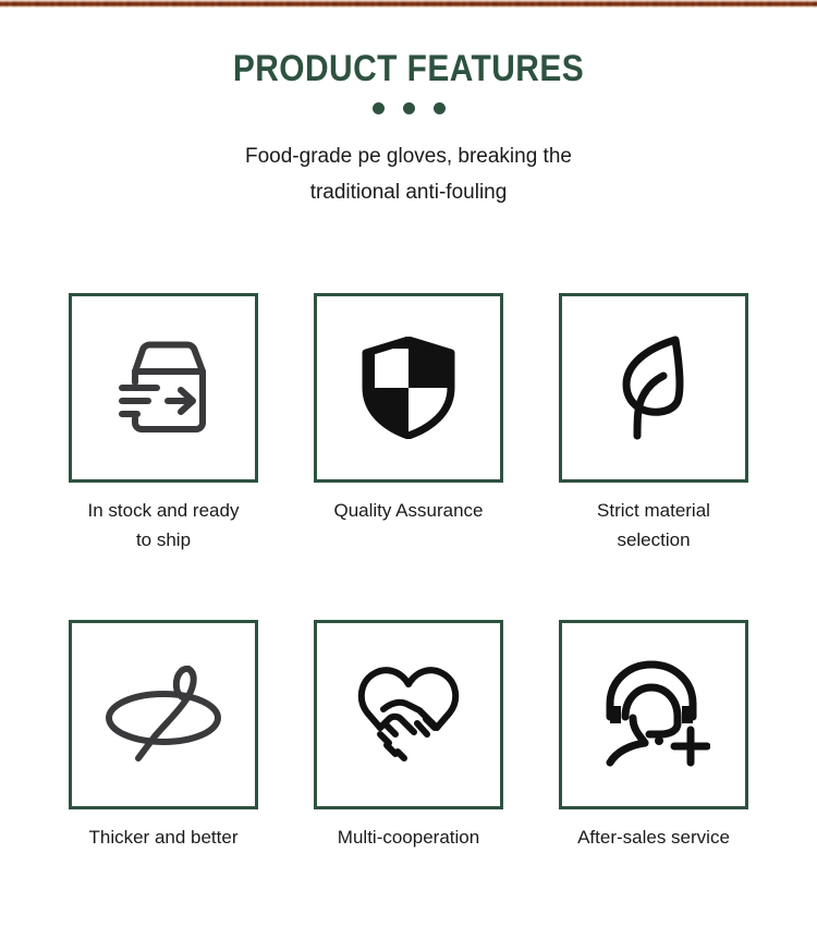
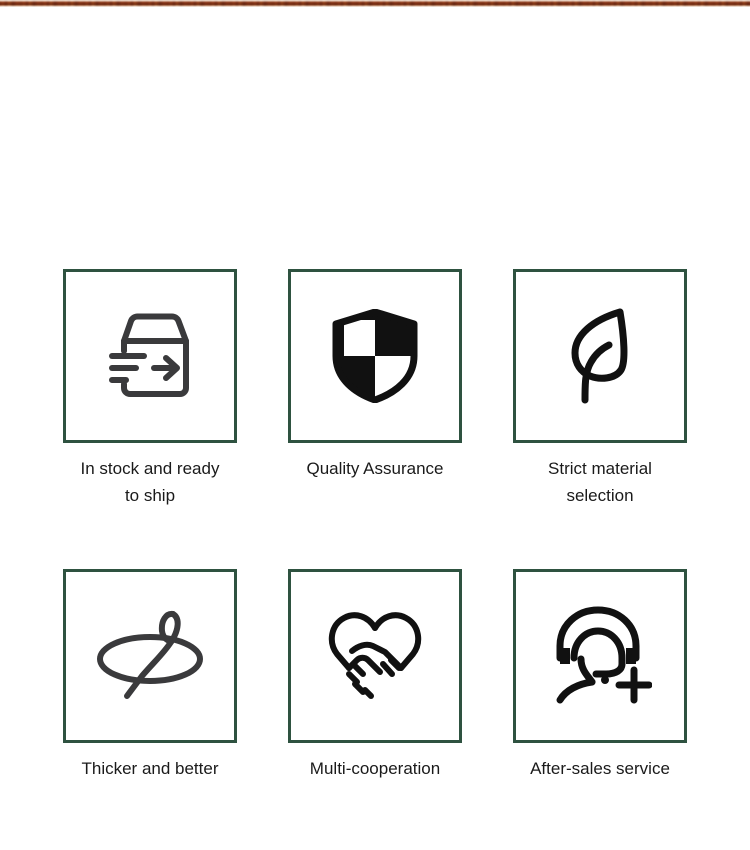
- PRODUCT FEATURES
- Food-grade pe gloves, breaking the
- traditional anti-fouling
  In stock and ready
  to ship
  Quality Assurance
  Strict material
  selection
  Thicker and better
  Multi-cooperation
  After-sales service
